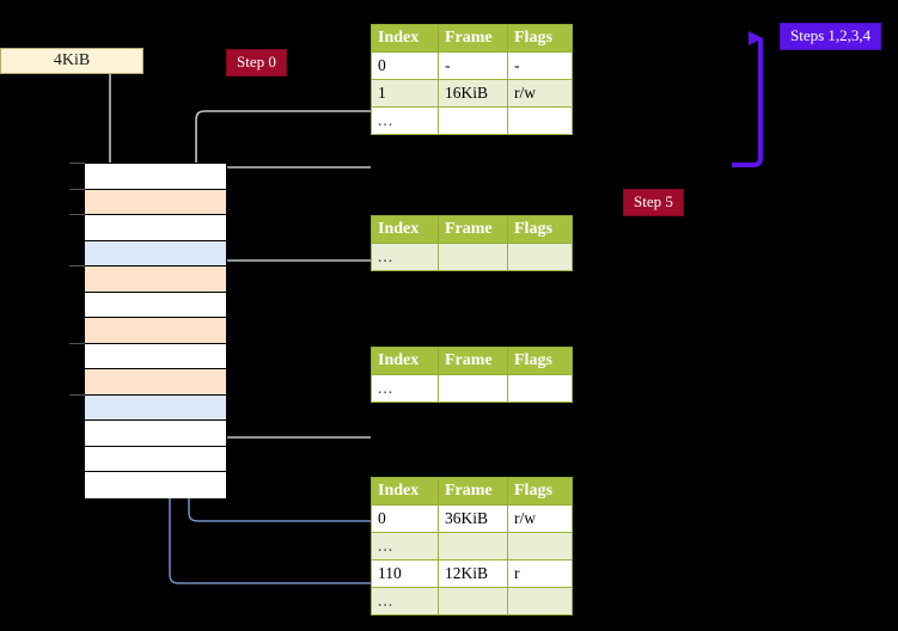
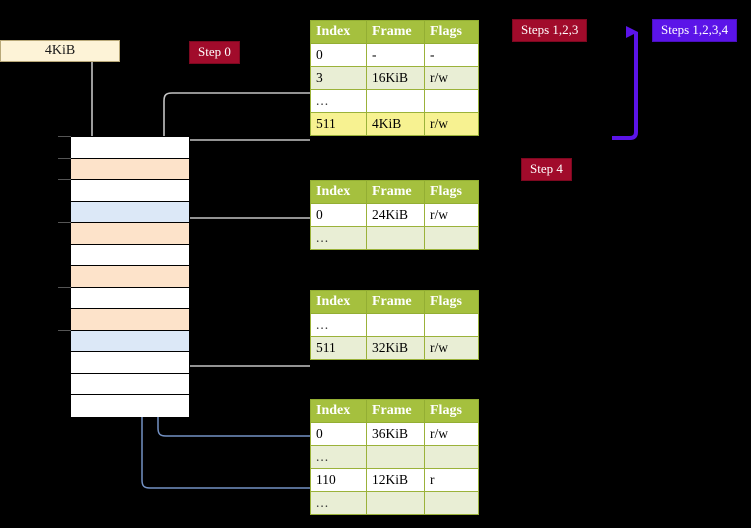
  4KiB
  Step 0
+ Steps 1,2,3
  Steps 1,2,3,4
- Step 5
+ Step 4
  Index	Frame	Flags
  0	-	-
- 1	16KiB	r/w
+ 3	16KiB	r/w
  ...
+ 511	4KiB	r/w
  Index	Frame	Flags
+ 0	24KiB	r/w
  ...
  Index	Frame	Flags
  ...
+ 511	32KiB	r/w
  Index	Frame	Flags
  0	36KiB	r/w
  ...
  110	12KiB	r
  ...
